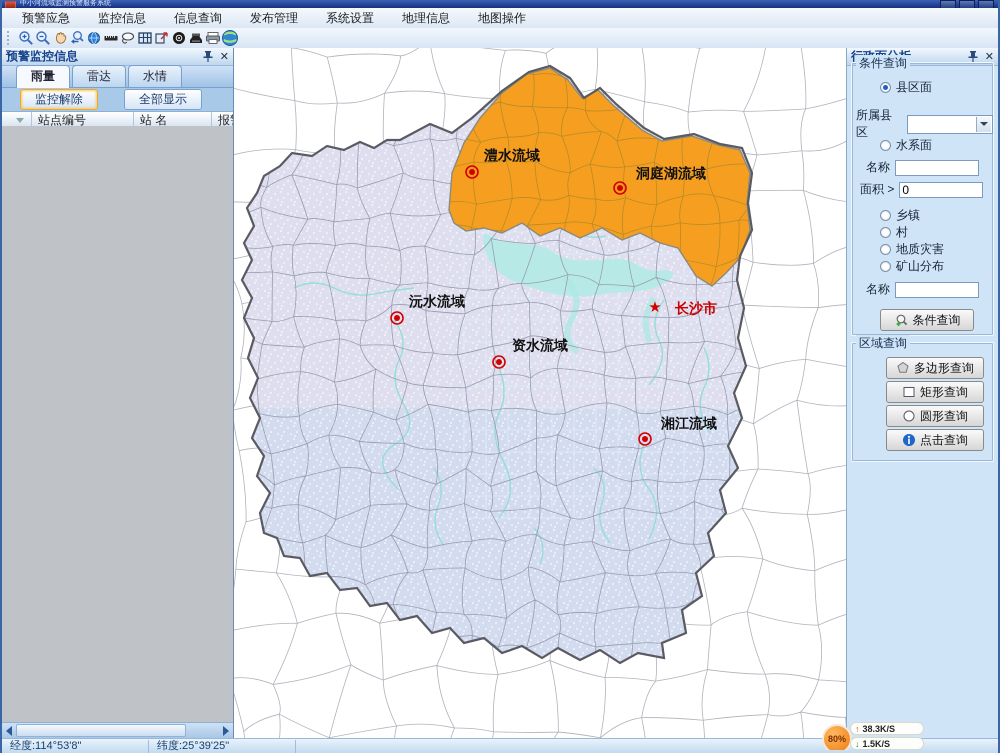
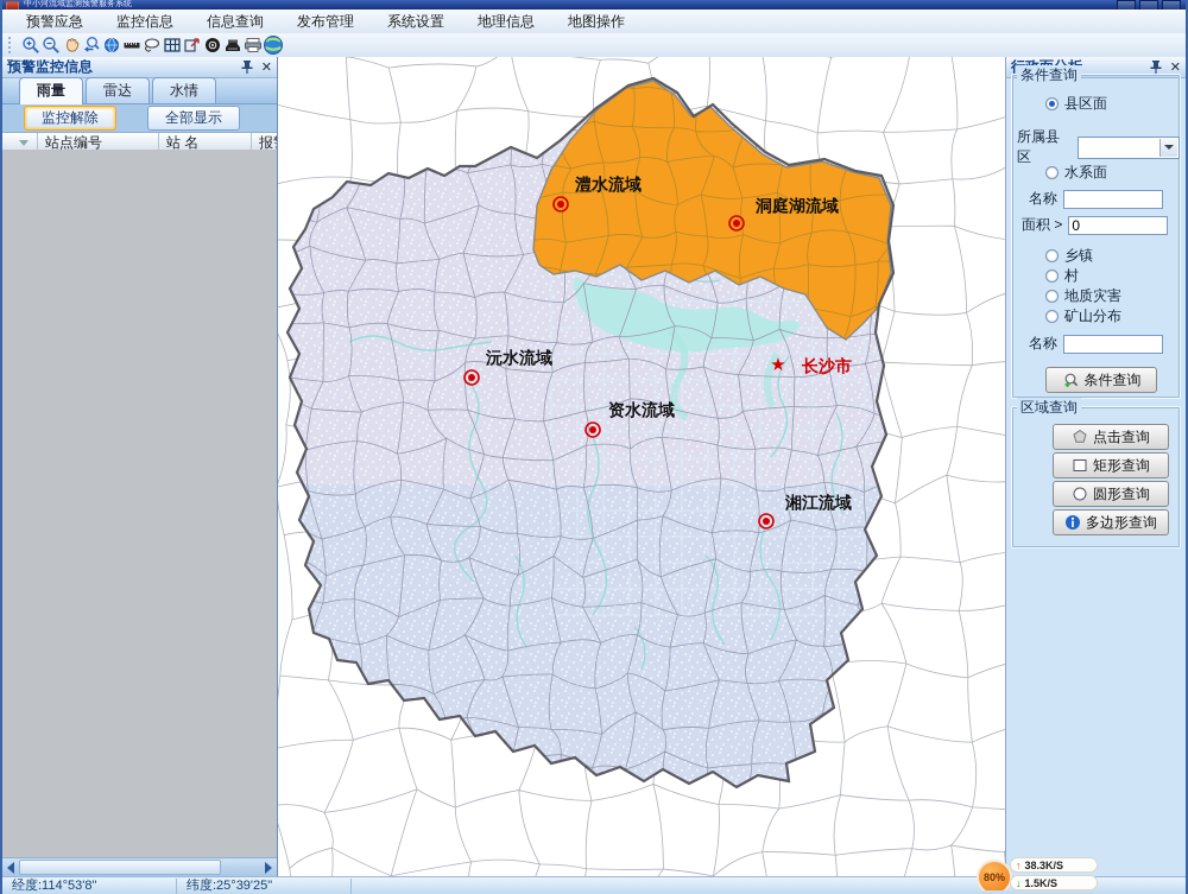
  预警应急
  监控信息
  信息查询
  发布管理
  系统设置
  地理信息
  地图操作
  预警监控信息
  ✕
  雨量
  雷达
  水情
  监控解除
  全部显示
  站点编号
  站 名
  澧水流域
  洞庭湖流域
  沅水流域
  资水流域
  湘江流域
  ★
  长沙市
  ✕
  条件查询
  县区面
  所属县区
  水系面
  名称
  面积 >
  0
  乡镇
  村
  地质灾害
  矿山分布
  名称
  条件查询
  区域查询
- 多边形查询
+ 点击查询
  矩形查询
  圆形查询
- 点击查询
+ 多边形查询
  经度:114°53'8"
  纬度:25°39'25"
  80%
  ↑
  38.3K/S
  ↓
  1.5K/S
